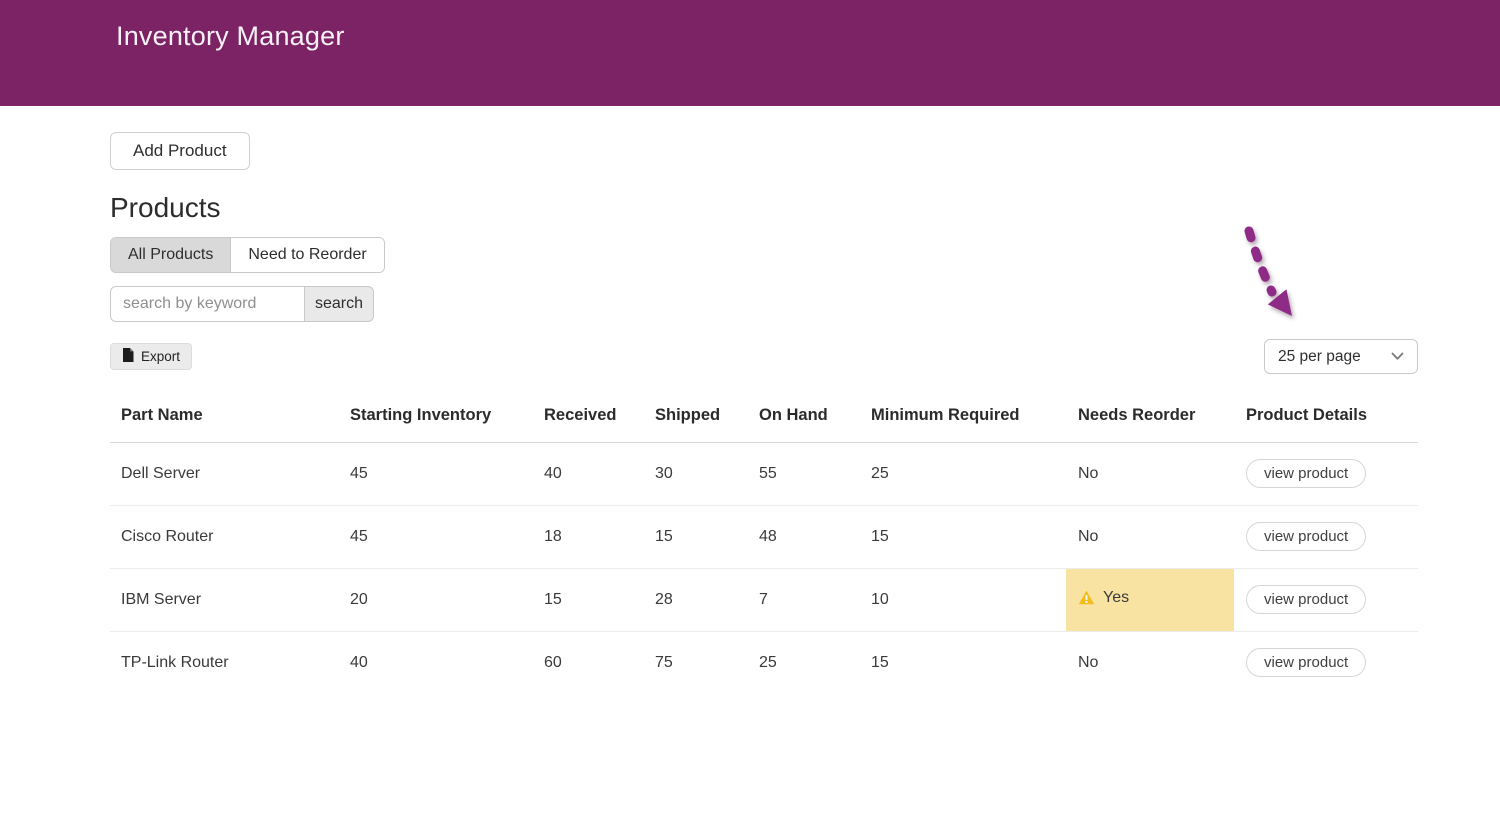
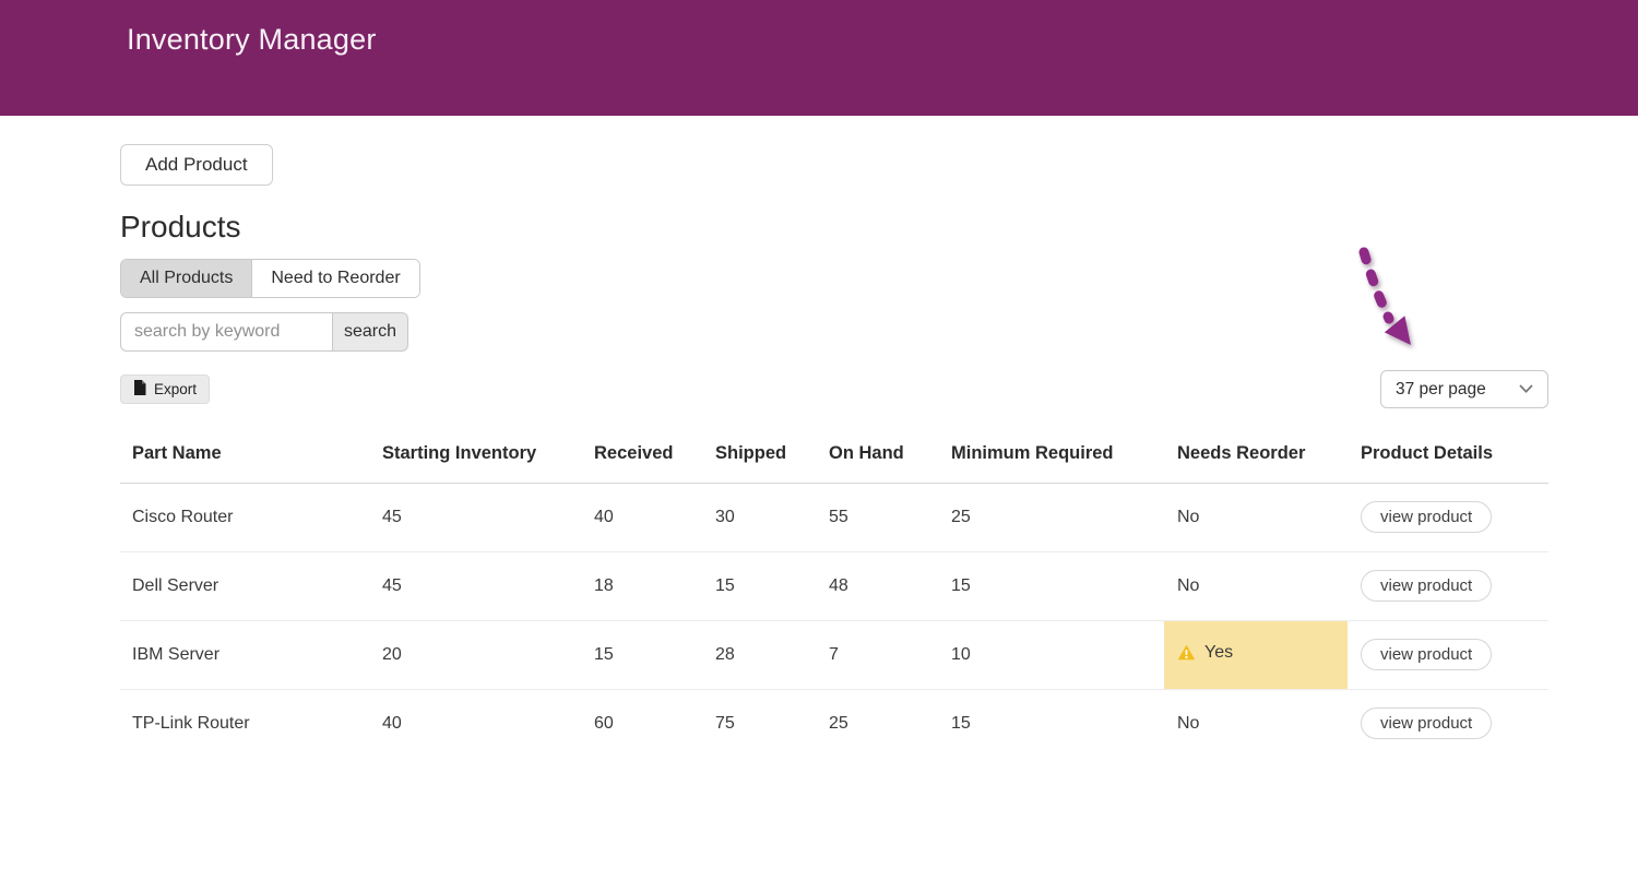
  Inventory Manager
  Add Product
  Products
  All Products
  Need to Reorder
  search by keyword
  search
  Export
- 25 per page
+ 37 per page
  Part Name	Starting Inventory	Received	Shipped	On Hand	Minimum Required	Needs Reorder	Product Details
- Dell Server	45	40	30	55	25	No	view product
+ Cisco Router	45	40	30	55	25	No	view product
- Cisco Router	45	18	15	48	15	No	view product
+ Dell Server	45	18	15	48	15	No	view product
  IBM Server	20	15	28	7	10	Yes	view product
  TP-Link Router	40	60	75	25	15	No	view product
